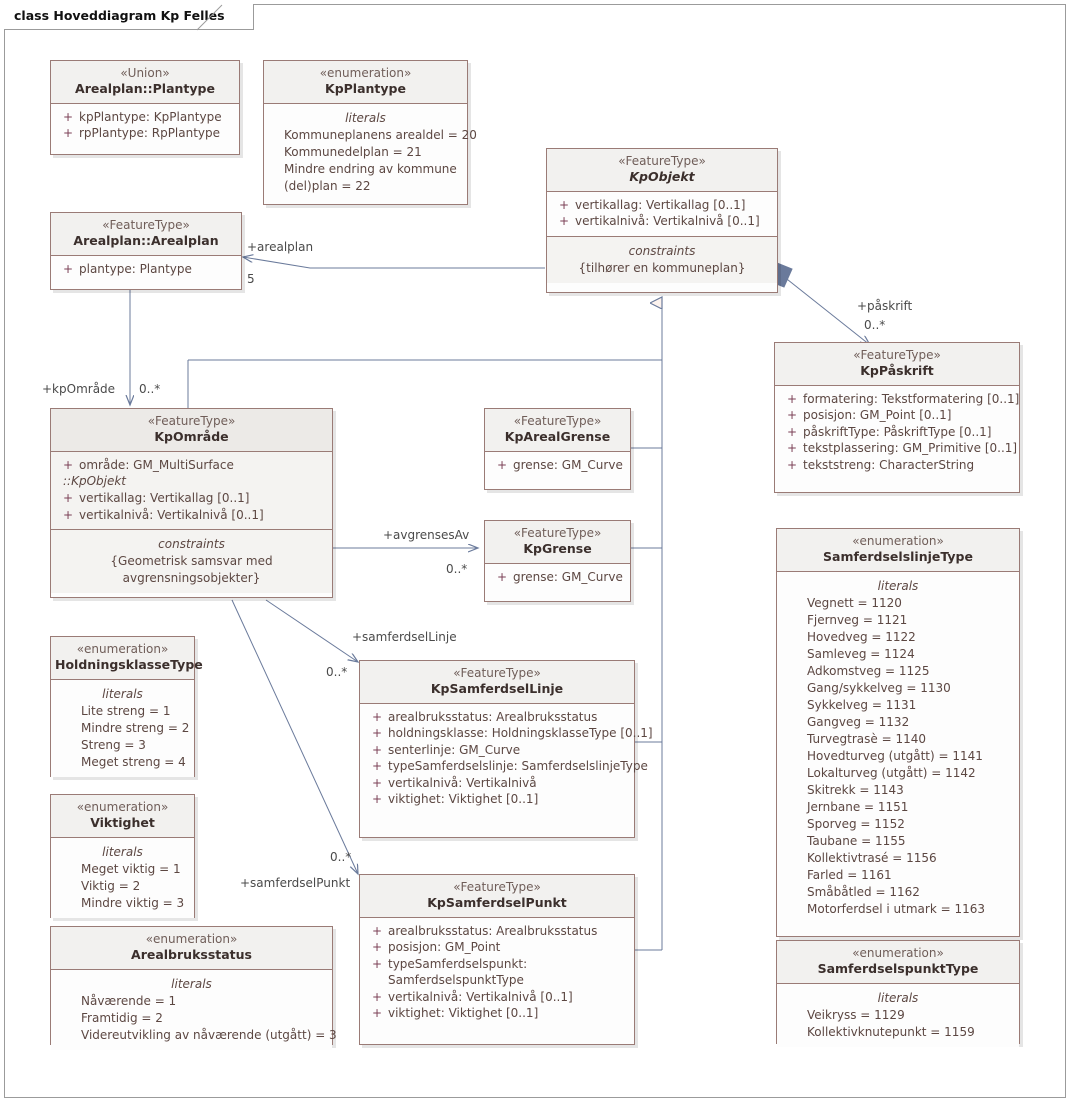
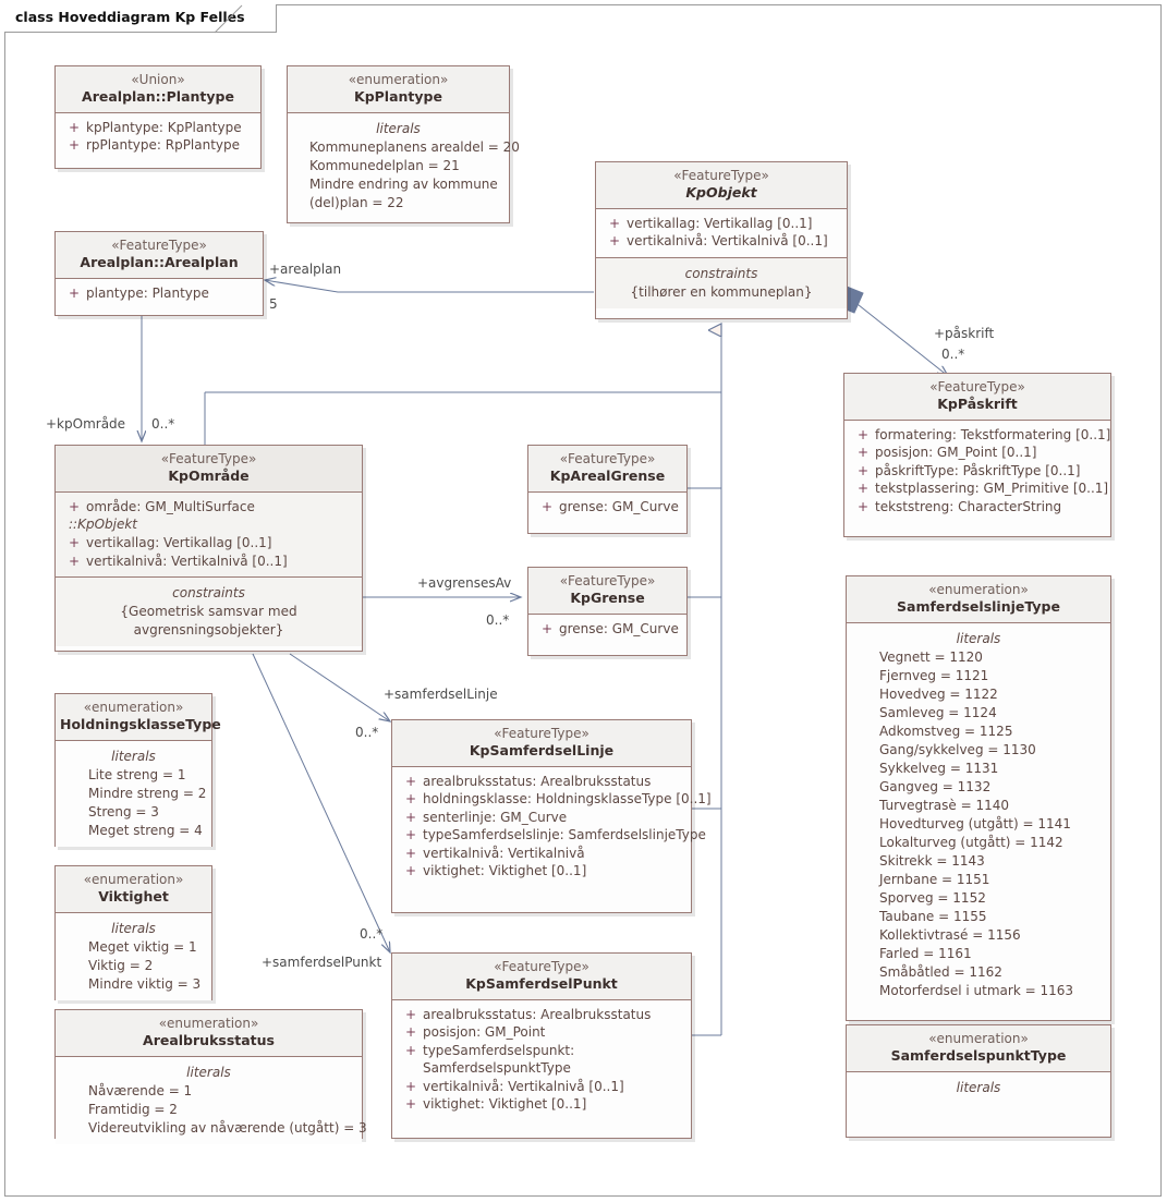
  class Hoveddiagram Kp Felles
  +arealplan
  5
  +påskrift
  0..*
  +kpOmråde
  0..*
  +avgrensesAv
  0..*
  +samferdselLinje
  0..*
  +samferdselPunkt
  0..*
  «Union»
  Arealplan::Plantype
  +
  kpPlantype: KpPlantype
  +
  rpPlantype: RpPlantype
  «enumeration»
  KpPlantype
  literals
  Kommuneplanens arealdel = 20
  Kommunedelplan = 21
  Mindre endring av kommune
  (del)plan = 22
  «FeatureType»
  Arealplan::Arealplan
  +
  plantype: Plantype
  «FeatureType»
  KpObjekt
  +
  vertikallag: Vertikallag [0..1]
  +
  vertikalnivå: Vertikalnivå [0..1]
  constraints
  {tilhører en kommuneplan}
  «FeatureType»
  KpPåskrift
  +
  formatering: Tekstformatering [0..1]
  +
  posisjon: GM_Point [0..1]
  +
  påskriftType: PåskriftType [0..1]
  +
  tekstplassering: GM_Primitive [0..1]
  +
  tekststreng: CharacterString
  «FeatureType»
  KpOmråde
  +
  område: GM_MultiSurface
  ::KpObjekt
  +
  vertikallag: Vertikallag [0..1]
  +
  vertikalnivå: Vertikalnivå [0..1]
  constraints
  {Geometrisk samsvar med avgrensningsobjekter}
  «FeatureType»
  KpArealGrense
  +
  grense: GM_Curve
  «FeatureType»
  KpGrense
  +
  grense: GM_Curve
  «FeatureType»
  KpSamferdselLinje
  +
  arealbruksstatus: Arealbruksstatus
  +
  holdningsklasse: HoldningsklasseType [0..1]
  +
  senterlinje: GM_Curve
  +
  typeSamferdselslinje: SamferdselslinjeType
  +
  vertikalnivå: Vertikalnivå
  +
  viktighet: Viktighet [0..1]
  «FeatureType»
  KpSamferdselPunkt
  +
  arealbruksstatus: Arealbruksstatus
  +
  posisjon: GM_Point
  +
  typeSamferdselspunkt:
  SamferdselspunktType
  +
  vertikalnivå: Vertikalnivå [0..1]
  +
  viktighet: Viktighet [0..1]
  «enumeration»
  HoldningsklasseType
  literals
  Lite streng = 1
  Mindre streng = 2
  Streng = 3
  Meget streng = 4
  «enumeration»
  Viktighet
  literals
  Meget viktig = 1
  Viktig = 2
  Mindre viktig = 3
  «enumeration»
  Arealbruksstatus
  literals
  Nåværende = 1
  Framtidig = 2
  Videreutvikling av nåværende (utgått) = 3
  «enumeration»
  SamferdselslinjeType
  literals
  Vegnett = 1120
  Fjernveg = 1121
  Hovedveg = 1122
  Samleveg = 1124
  Adkomstveg = 1125
  Gang/sykkelveg = 1130
  Sykkelveg = 1131
  Gangveg = 1132
  Turvegtrasè = 1140
  Hovedturveg (utgått) = 1141
  Lokalturveg (utgått) = 1142
  Skitrekk = 1143
  Jernbane = 1151
  Sporveg = 1152
  Taubane = 1155
  Kollektivtrasé = 1156
  Farled = 1161
  Småbåtled = 1162
  Motorferdsel i utmark = 1163
  «enumeration»
  SamferdselspunktType
  literals
- Veikryss = 1129
- Kollektivknutepunkt = 1159
